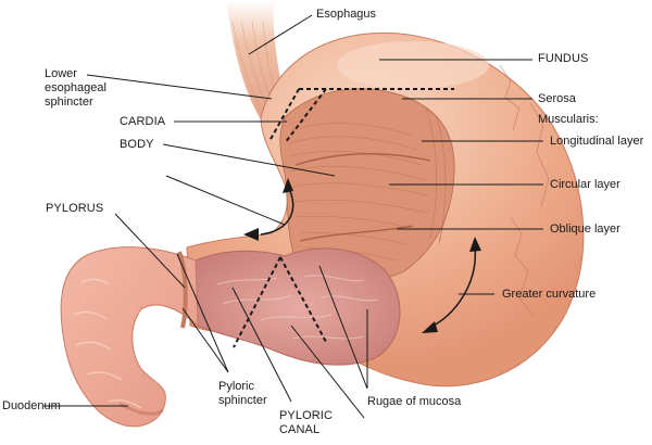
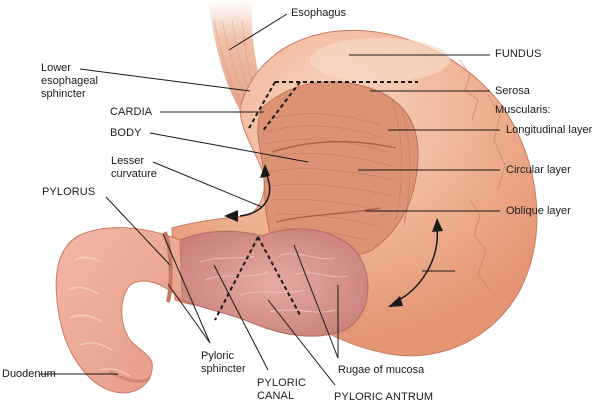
  Esophagus
  Lower
  esophageal
  sphincter
  CARDIA
  BODY
+ Lesser
+ curvature
  PYLORUS
  FUNDUS
  Serosa
  Muscularis:
  Longitudinal layer
  Circular layer
  Oblique layer
- Greater curvature
  Duodenum
  Pyloric
  sphincter
  PYLORIC
  CANAL
  Rugae of mucosa
+ PYLORIC ANTRUM
